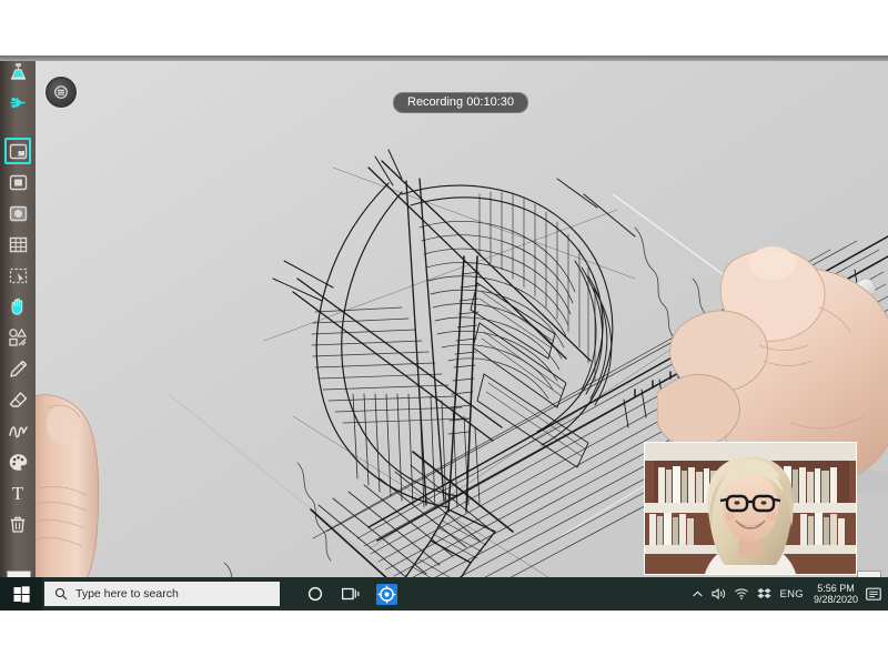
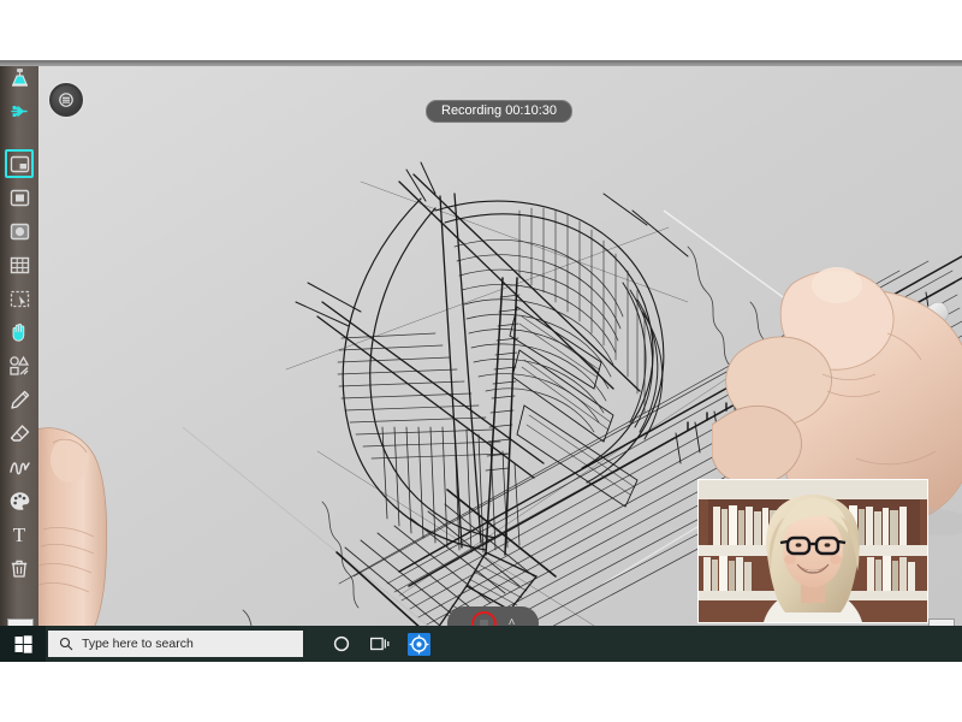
  Recording 00:10:30
+ ˄
  T
  Type here to search
- ENG
- 5:56 PM
- 9/28/2020
